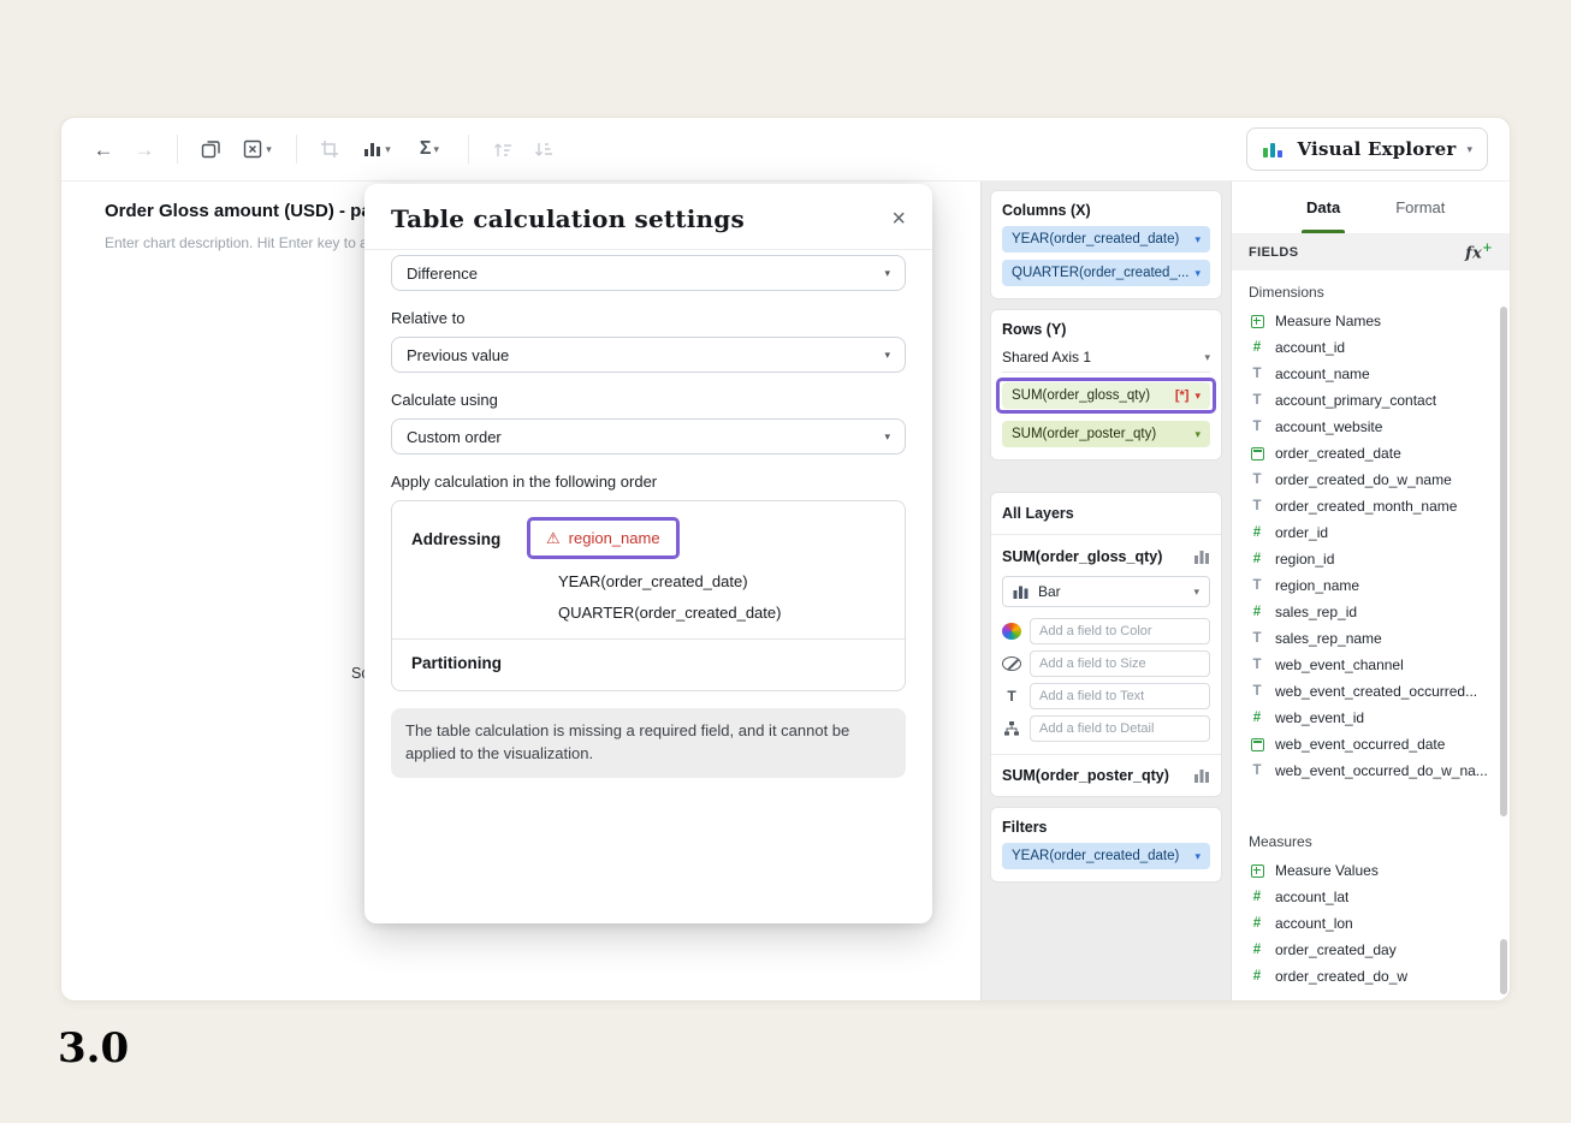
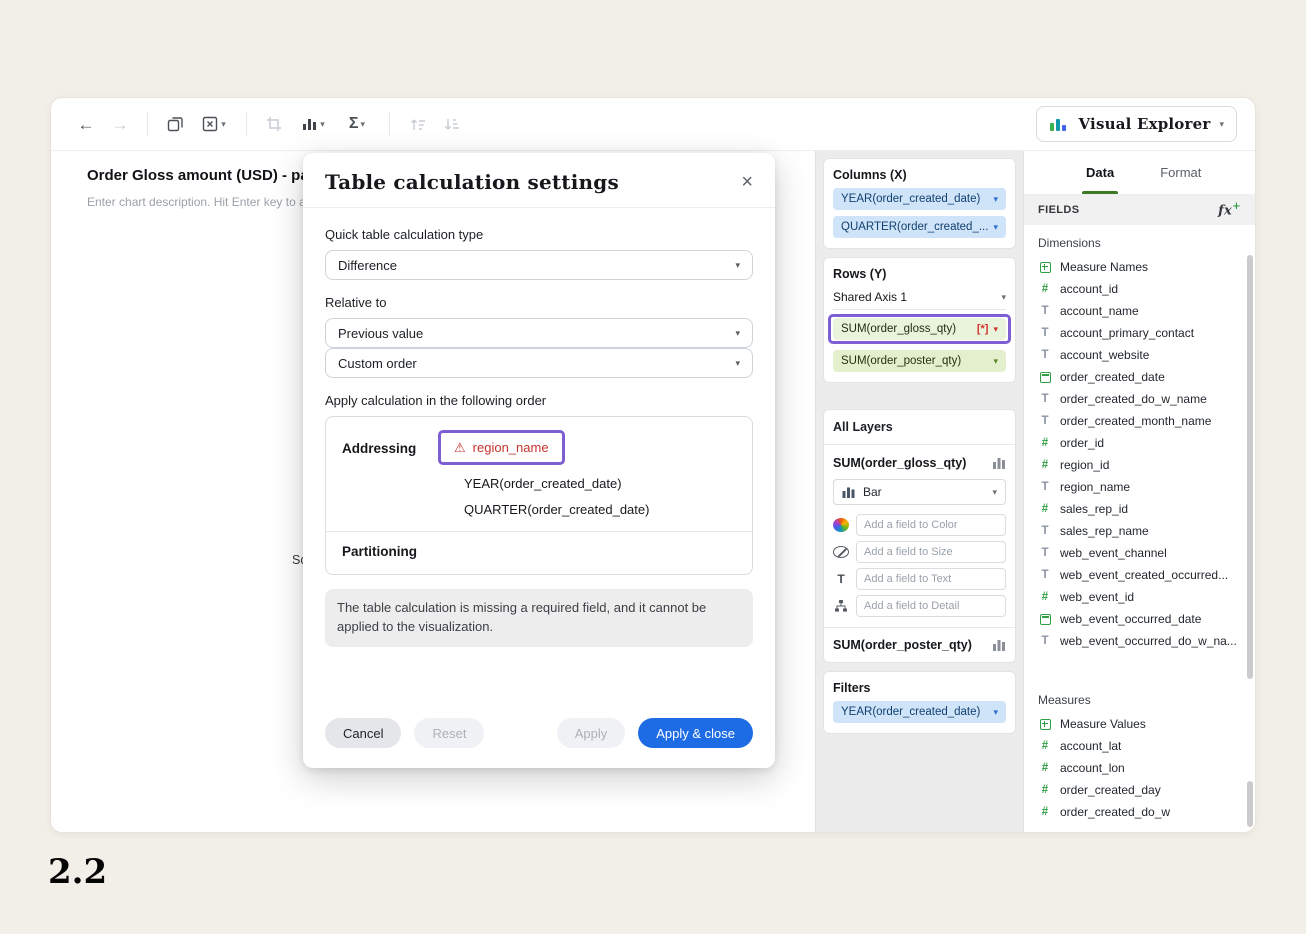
  ←
  →
  ▾
  ▾
  Σ
  ▾
  Visual Explorer
  ▾
  Order Gloss amount (USD) - p
  Enter chart description. Hit Enter key to
  Columns (X)
  YEAR(order_created_date)
  ▾
  QUARTER(order_created_...
  ▾
  Rows (Y)
  Shared Axis 1
  ▾
  SUM(order_gloss_qty)
  [*]
  ▾
  SUM(order_poster_qty)
  ▾
  All Layers
  SUM(order_gloss_qty)
  Bar
  ▾
  Add a field to Color
  Add a field to Size
  T
  Add a field to Text
  Add a field to Detail
  SUM(order_poster_qty)
  Filters
  YEAR(order_created_date)
  ▾
  Data
  Format
  FIELDS
  fx+
  Dimensions
  Measure Names
  #
  account_id
  T
  account_name
  T
  account_primary_contact
  T
  account_website
  order_created_date
  T
  order_created_do_w_name
  T
  order_created_month_name
  #
  order_id
  #
  region_id
  T
  region_name
  #
  sales_rep_id
  T
  sales_rep_name
  T
  web_event_channel
  T
  web_event_created_occurred...
  #
  web_event_id
  web_event_occurred_date
  T
  web_event_occurred_do_w_na...
  Measures
  Measure Values
  #
  account_lat
  #
  account_lon
  #
  order_created_day
  #
  order_created_do_w
  Table calculation settings
  ×
+ Quick table calculation type
  Difference
  ▾
  Relative to
  Previous value
  ▾
- Calculate using
  Custom order
  ▾
  Apply calculation in the following order
  Addressing
  ⚠
  region_name
  YEAR(order_created_date)
  QUARTER(order_created_date)
  Partitioning
  The table calculation is missing a required field, and it cannot be applied to the visualization.
+ Cancel
+ Reset
+ Apply
+ Apply & close
- 3.0
+ 2.2
